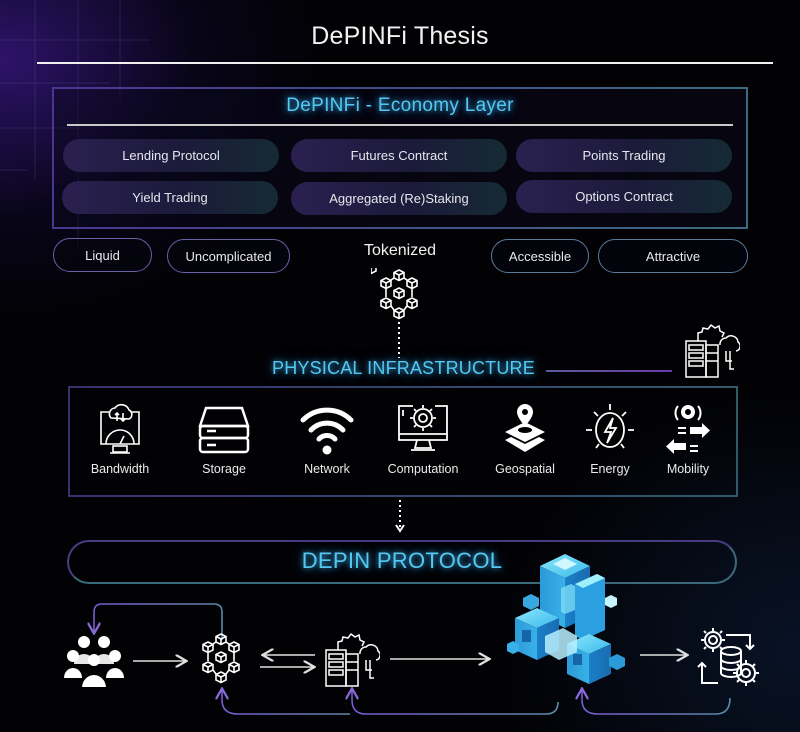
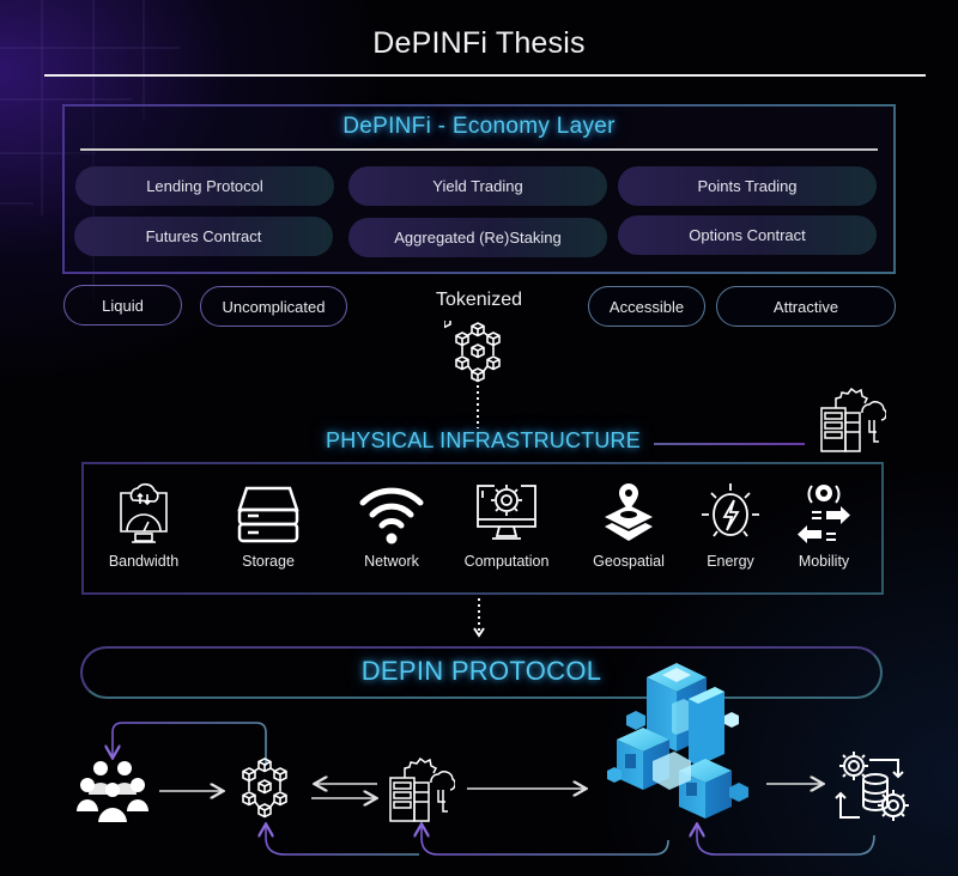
  DePINFi Thesis
  DePINFi - Economy Layer
  Lending Protocol
- Futures Contract
+ Yield Trading
  Points Trading
- Yield Trading
+ Futures Contract
  Aggregated (Re)Staking
  Options Contract
  Liquid
  Uncomplicated
  Tokenized
  Accessible
  Attractive
  PHYSICAL INFRASTRUCTURE
  Bandwidth
  Storage
  Network
  Computation
  Geospatial
  Energy
  Mobility
  DEPIN PROTOCOL
